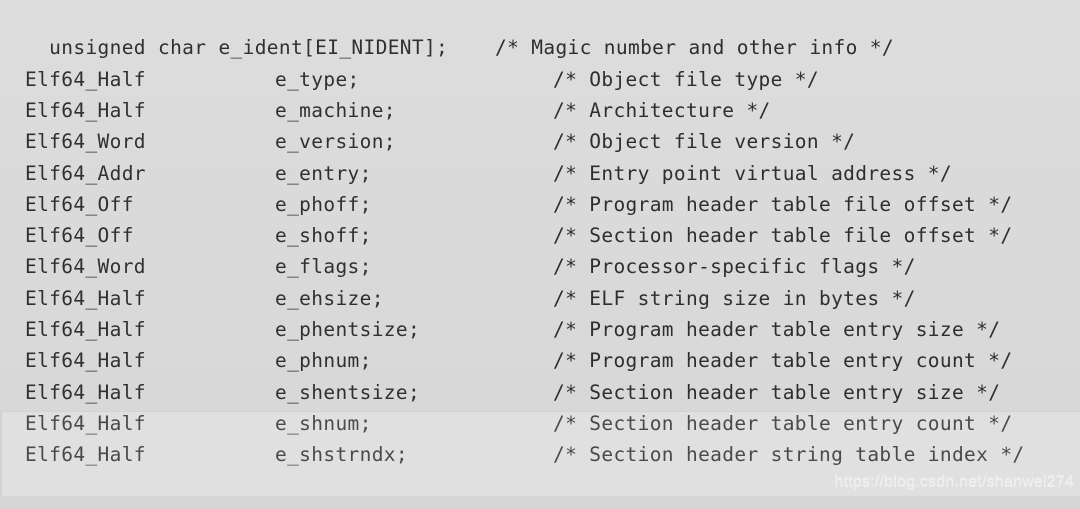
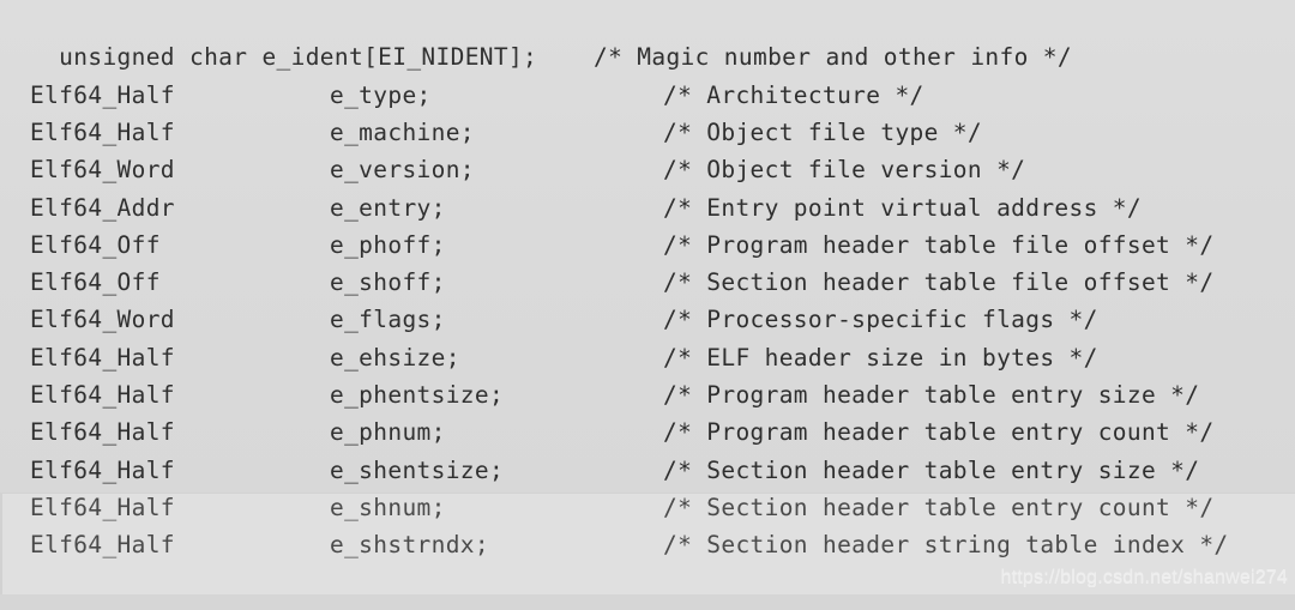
  unsigned char e_ident[EI_NIDENT];
  /* Magic number and other info */
  Elf64_Half
  e_type;
- /* Object file type */
+ /* Architecture */
  Elf64_Half
  e_machine;
- /* Architecture */
+ /* Object file type */
  Elf64_Word
  e_version;
  /* Object file version */
  Elf64_Addr
  e_entry;
  /* Entry point virtual address */
  Elf64_Off
  e_phoff;
  /* Program header table file offset */
  Elf64_Off
  e_shoff;
  /* Section header table file offset */
  Elf64_Word
  e_flags;
  /* Processor-specific flags */
  Elf64_Half
  e_ehsize;
- /* ELF string size in bytes */
+ /* ELF header size in bytes */
  Elf64_Half
  e_phentsize;
  /* Program header table entry size */
  Elf64_Half
  e_phnum;
  /* Program header table entry count */
  Elf64_Half
  e_shentsize;
  /* Section header table entry size */
  Elf64_Half
  e_shnum;
  /* Section header table entry count */
  Elf64_Half
  e_shstrndx;
  /* Section header string table index */
